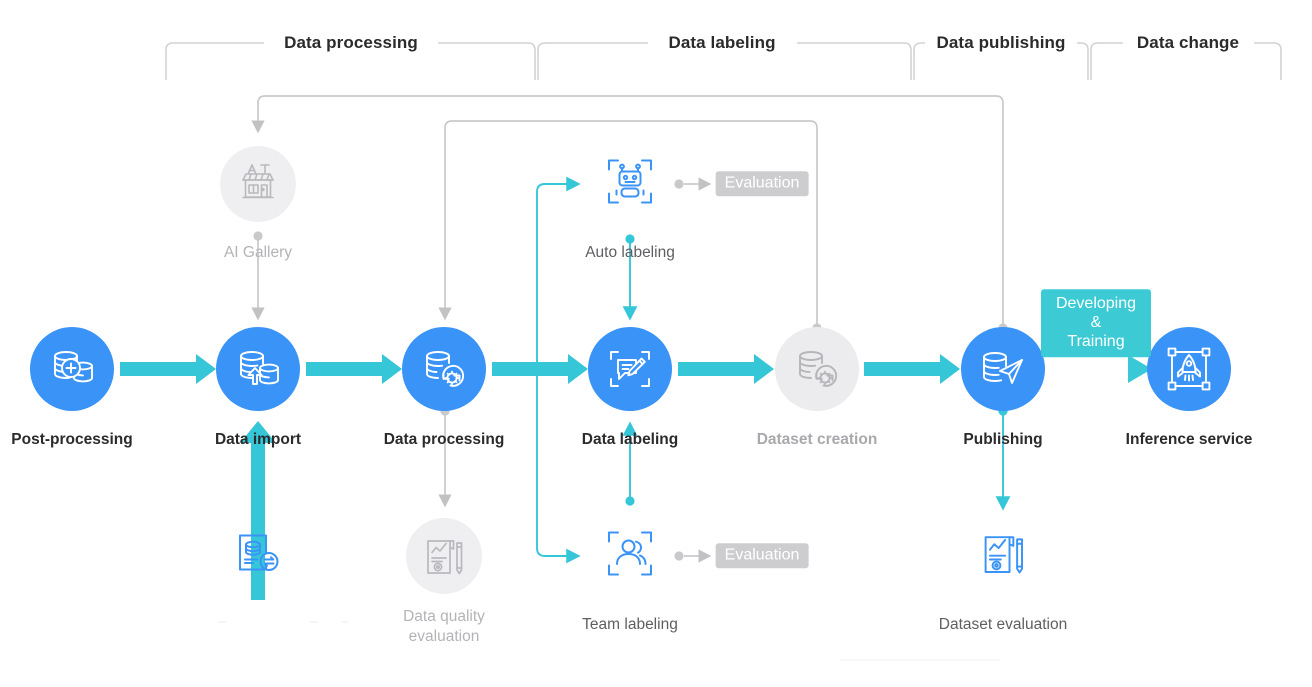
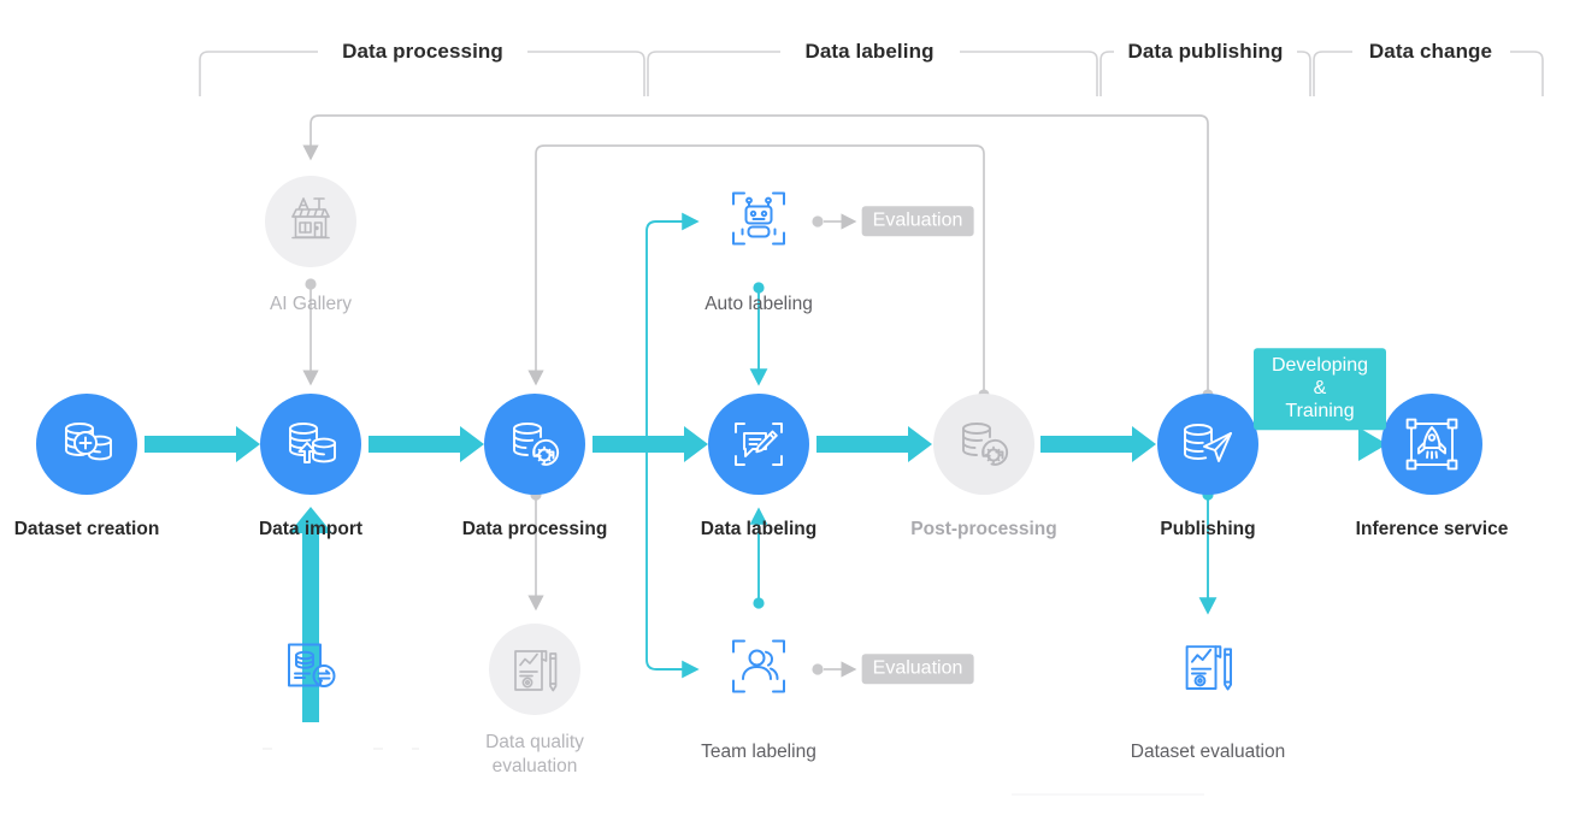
  Data processing
  Data labeling
  Data publishing
  Data change
- Post-processing
+ Dataset creation
  Data import
  Data processing
  Data labeling
- Dataset creation
+ Post-processing
  Publishing
  Inference service
  AI Gallery
  Auto labeling
  Team labeling
  Data quality
  evaluation
  Dataset evaluation
  Developing &
  Training
  Evaluation
  Evaluation
